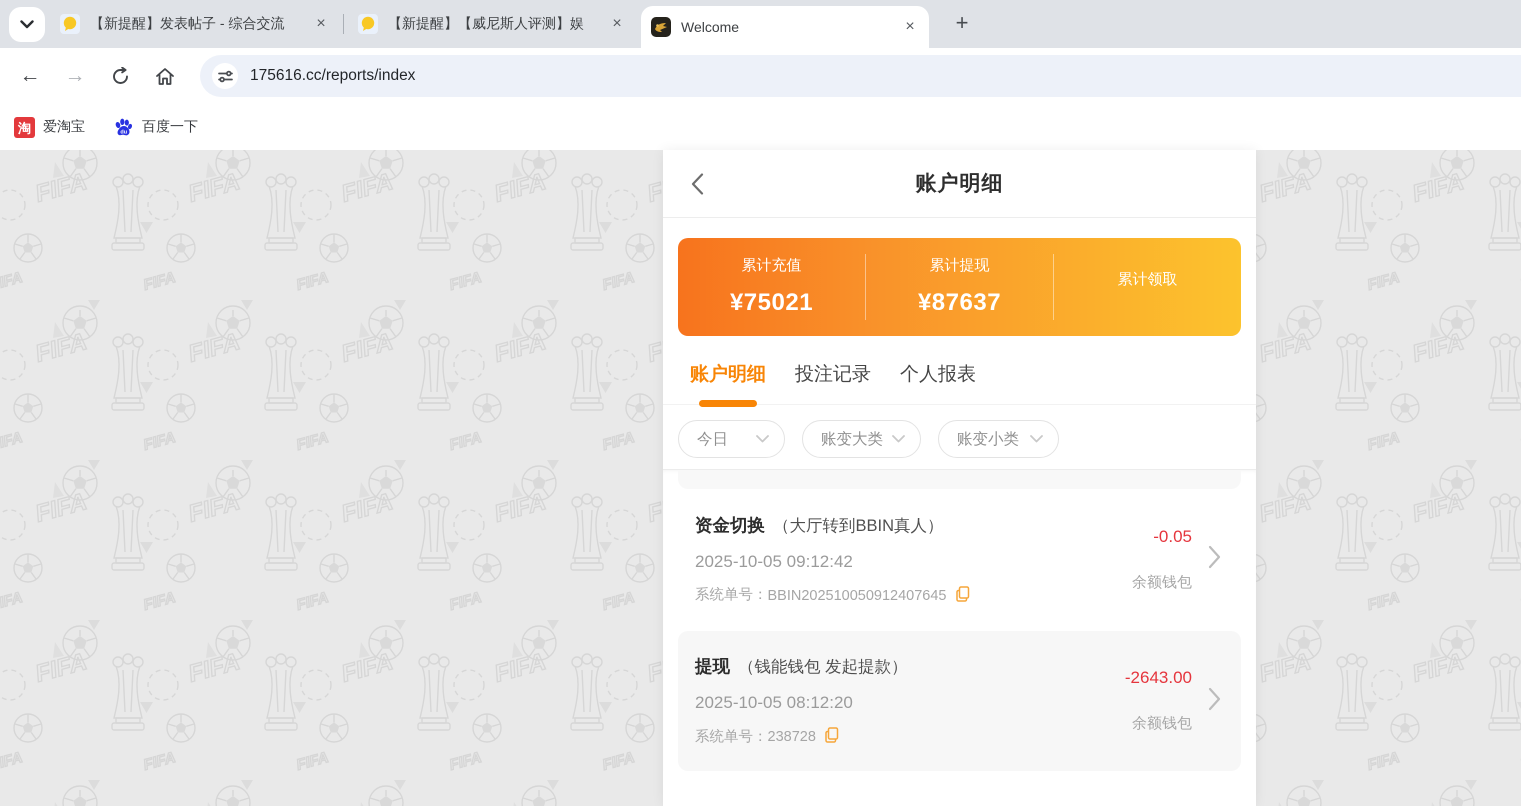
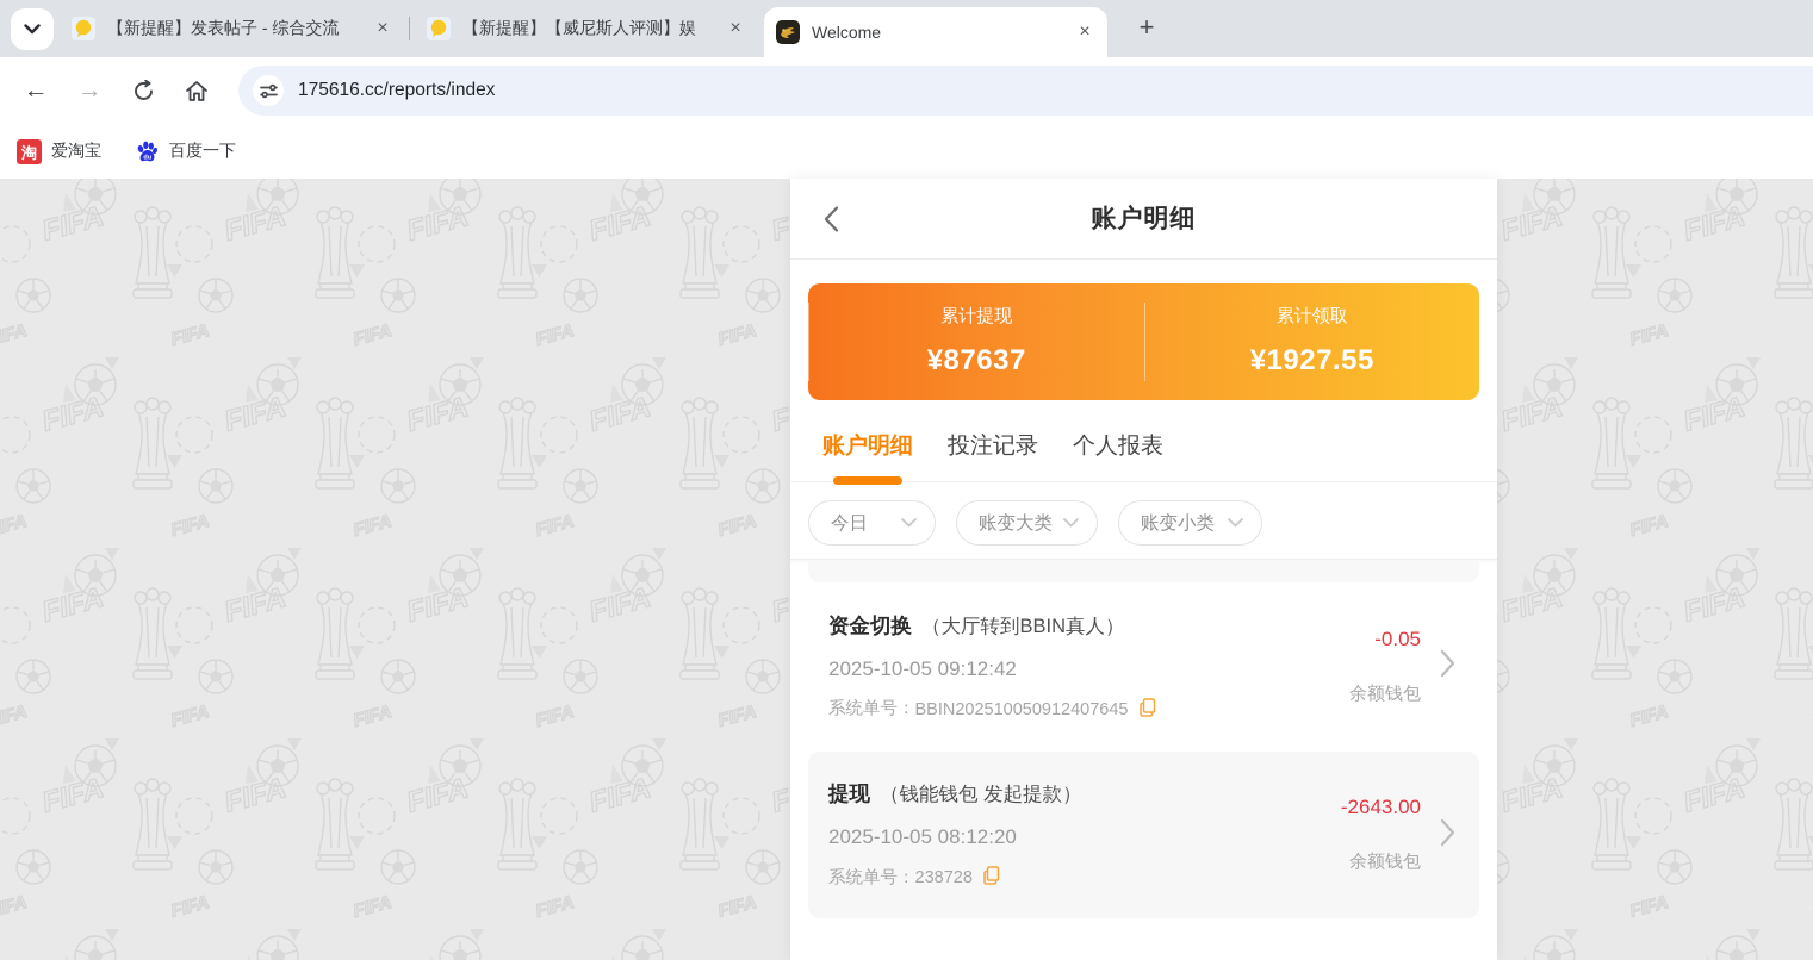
  【新提醒】发表帖子 - 综合交流
  ×
  【新提醒】【威尼斯人评测】娱
  ×
  Welcome
  ×
  +
  ←
  →
  175616.cc/reports/index
  淘
  爱淘宝
  百度一下
  账户明细
- 累计充值
- ¥75021
  累计提现
  ¥87637
  累计领取
+ ¥1927.55
  账户明细
  投注记录
  个人报表
  今日
  账变大类
  账变小类
  资金切换
  （大厅转到BBIN真人）
  2025-10-05 09:12:42
  系统单号：
  BBIN202510050912407645
  -0.05
  余额钱包
  提现
  （钱能钱包 发起提款）
  2025-10-05 08:12:20
  系统单号：
  238728
  -2643.00
  余额钱包
